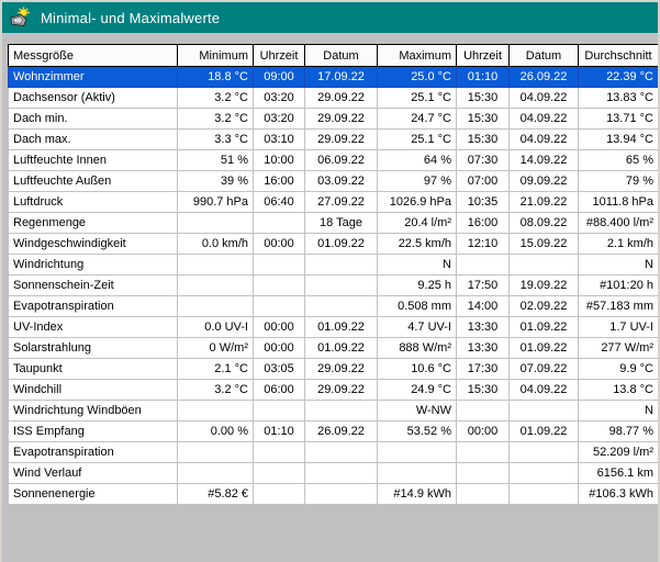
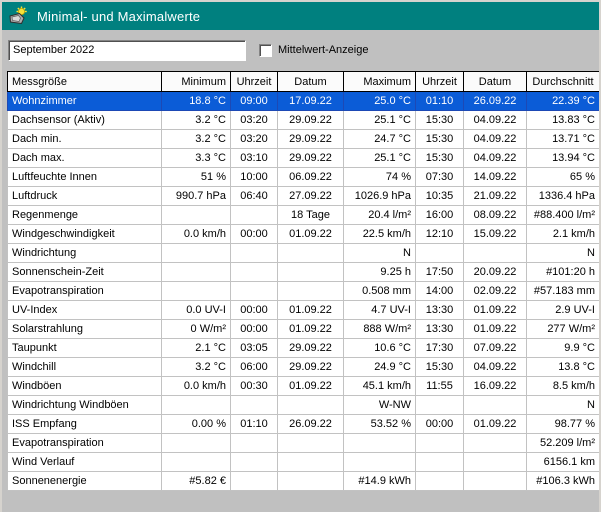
  Minimal- und Maximalwerte
+ September 2022
+ Mittelwert-Anzeige
  Messgröße	Minimum	Uhrzeit	Datum	Maximum	Uhrzeit	Datum	Durchschnitt
  Wohnzimmer	18.8 °C	09:00	17.09.22	25.0 °C	01:10	26.09.22	22.39 °C
  Dachsensor (Aktiv)	3.2 °C	03:20	29.09.22	25.1 °C	15:30	04.09.22	13.83 °C
  Dach min.	3.2 °C	03:20	29.09.22	24.7 °C	15:30	04.09.22	13.71 °C
  Dach max.	3.3 °C	03:10	29.09.22	25.1 °C	15:30	04.09.22	13.94 °C
- Luftfeuchte Innen	51 %	10:00	06.09.22	64 %	07:30	14.09.22	65 %
+ Luftfeuchte Innen	51 %	10:00	06.09.22	74 %	07:30	14.09.22	65 %
- Luftfeuchte Außen	39 %	16:00	03.09.22	97 %	07:00	09.09.22	79 %
- Luftdruck	990.7 hPa	06:40	27.09.22	1026.9 hPa	10:35	21.09.22	1011.8 hPa
+ Luftdruck	990.7 hPa	06:40	27.09.22	1026.9 hPa	10:35	21.09.22	1336.4 hPa
  Regenmenge			18 Tage	20.4 l/m²	16:00	08.09.22	#88.400 l/m²
  Windgeschwindigkeit	0.0 km/h	00:00	01.09.22	22.5 km/h	12:10	15.09.22	2.1 km/h
  Windrichtung				N			N
- Sonnenschein-Zeit				9.25 h	17:50	19.09.22	#101:20 h
+ Sonnenschein-Zeit				9.25 h	17:50	20.09.22	#101:20 h
  Evapotranspiration				0.508 mm	14:00	02.09.22	#57.183 mm
- UV-Index	0.0 UV-I	00:00	01.09.22	4.7 UV-I	13:30	01.09.22	1.7 UV-I
+ UV-Index	0.0 UV-I	00:00	01.09.22	4.7 UV-I	13:30	01.09.22	2.9 UV-I
  Solarstrahlung	0 W/m²	00:00	01.09.22	888 W/m²	13:30	01.09.22	277 W/m²
  Taupunkt	2.1 °C	03:05	29.09.22	10.6 °C	17:30	07.09.22	9.9 °C
  Windchill	3.2 °C	06:00	29.09.22	24.9 °C	15:30	04.09.22	13.8 °C
+ Windböen	0.0 km/h	00:30	01.09.22	45.1 km/h	11:55	16.09.22	8.5 km/h
  Windrichtung Windböen				W-NW			N
  ISS Empfang	0.00 %	01:10	26.09.22	53.52 %	00:00	01.09.22	98.77 %
  Evapotranspiration							52.209 l/m²
  Wind Verlauf							6156.1 km
  Sonnenenergie	#5.82 €			#14.9 kWh			#106.3 kWh
